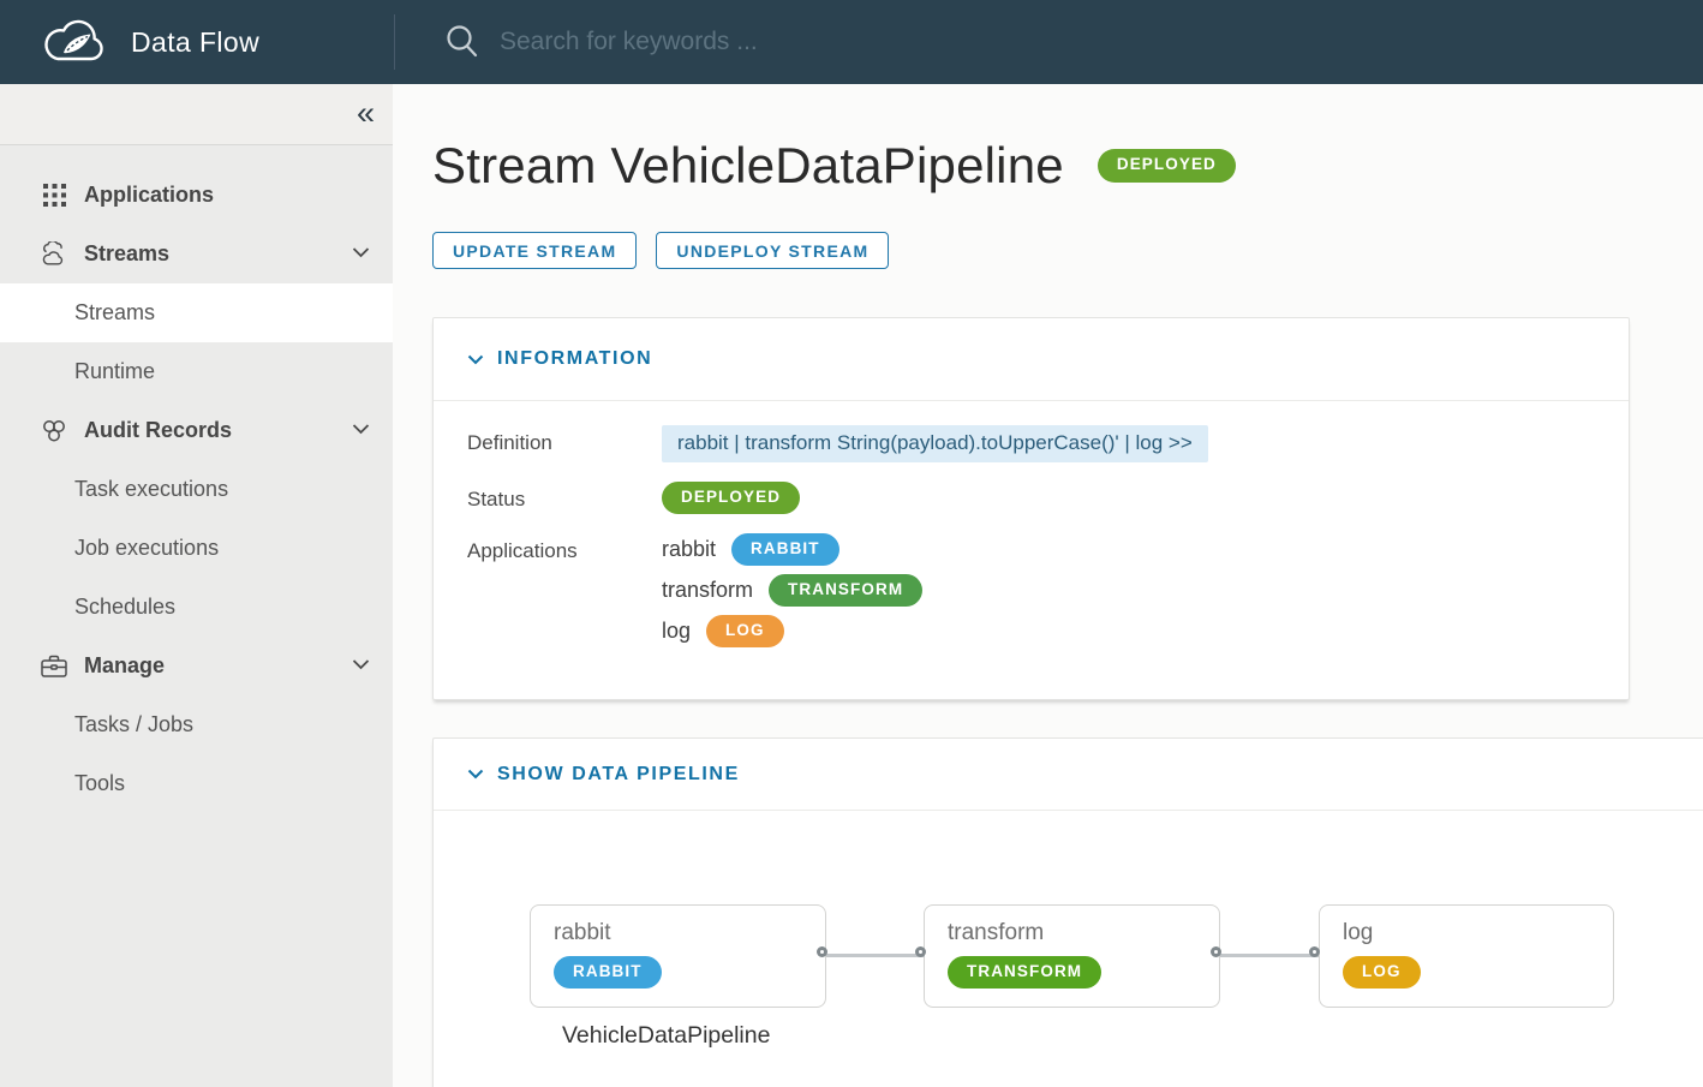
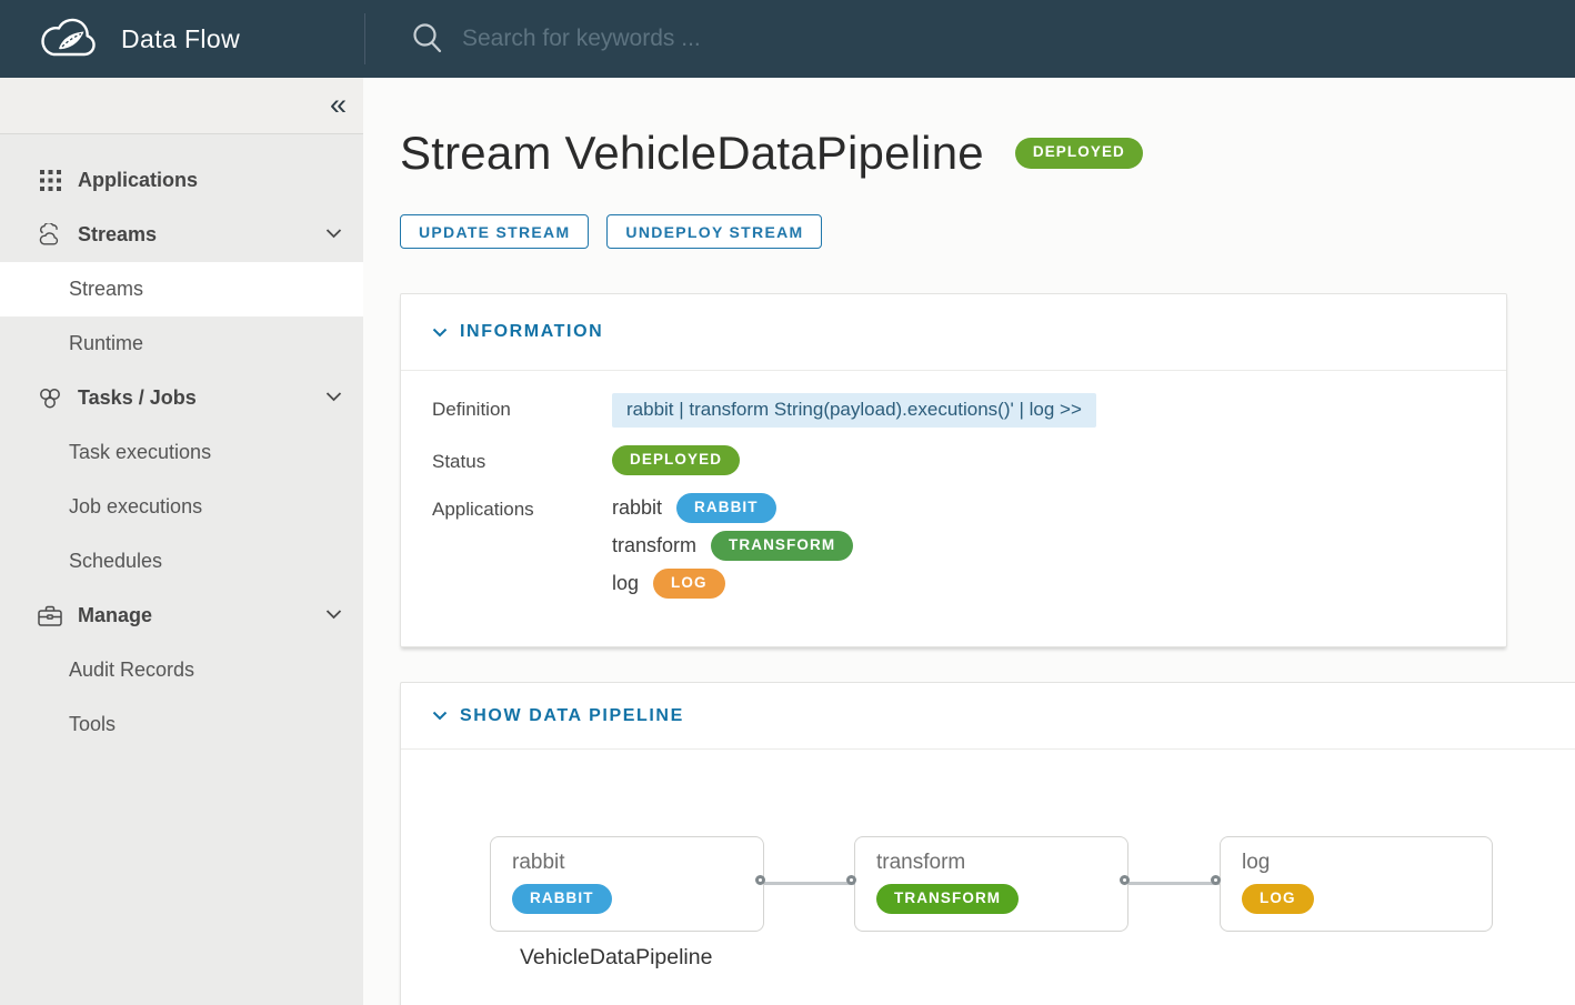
  Data Flow
  Search for keywords ...
  «
  Applications
  Streams
  Streams
  Runtime
- Audit Records
+ Tasks / Jobs
  Task executions
  Job executions
  Schedules
  Manage
- Tasks / Jobs
+ Audit Records
  Tools
  Stream VehicleDataPipeline
  DEPLOYED
  UPDATE STREAM
  UNDEPLOY STREAM
  INFORMATION
  Definition
- rabbit | transform String(payload).toUpperCase()' | log >>
+ rabbit | transform String(payload).executions()' | log >>
  Status
  DEPLOYED
  Applications
  rabbit
  RABBIT
  transform
  TRANSFORM
  log
  LOG
  SHOW DATA PIPELINE
  rabbit
  RABBIT
  transform
  TRANSFORM
  log
  LOG
  VehicleDataPipeline
